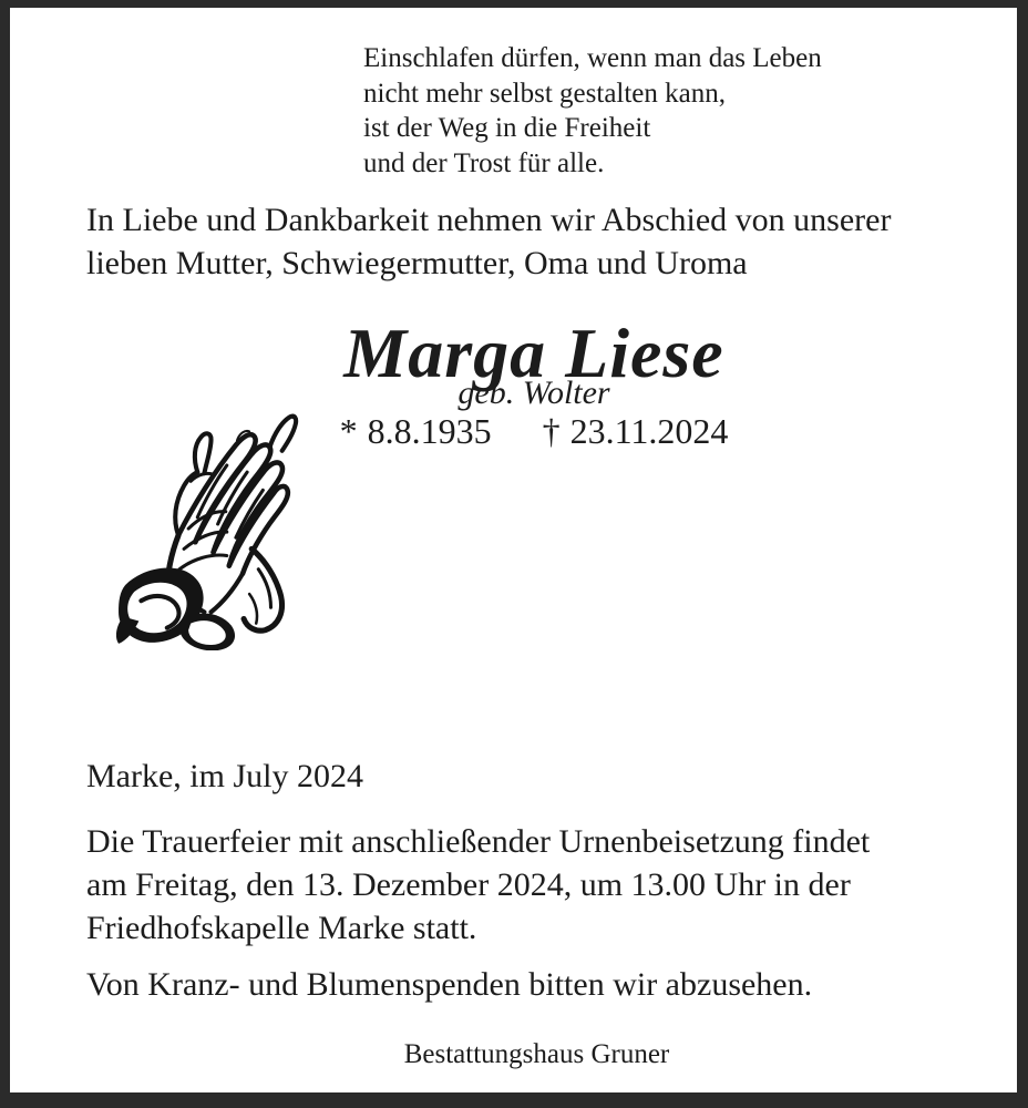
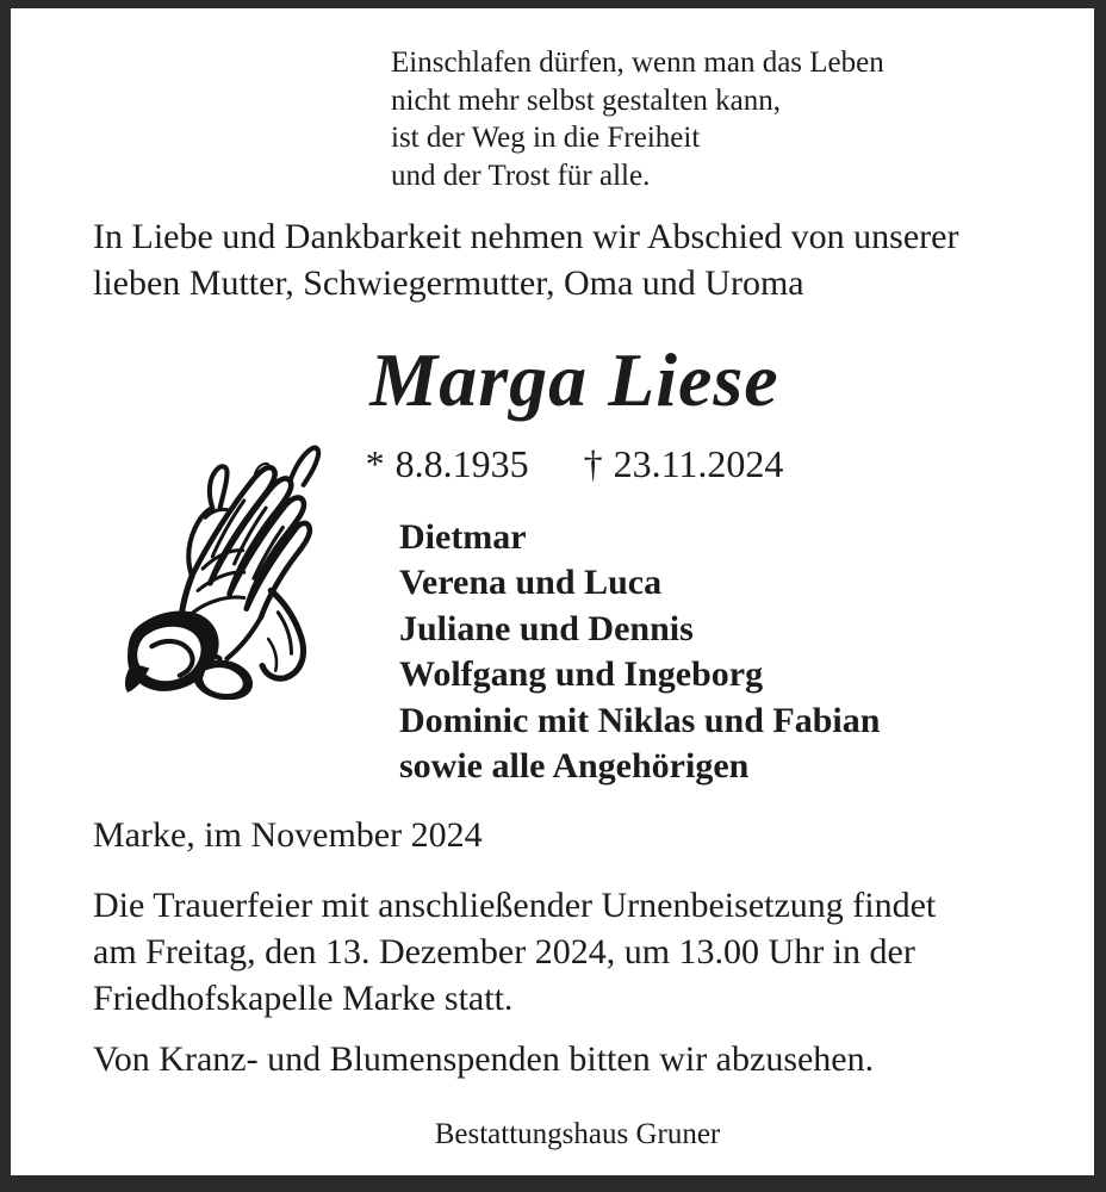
  Einschlafen dürfen, wenn man das Leben
  nicht mehr selbst gestalten kann,
  ist der Weg in die Freiheit
  und der Trost für alle.
  In Liebe und Dankbarkeit nehmen wir Abschied von unserer
  lieben Mutter, Schwiegermutter, Oma und Uroma
  Marga Liese
- geb. Wolter
  * 8.8.1935 † 23.11.2024
+ Dietmar
+ Verena und Luca
+ Juliane und Dennis
+ Wolfgang und Ingeborg
+ Dominic mit Niklas und Fabian
+ sowie alle Angehörigen
- Marke, im July 2024
+ Marke, im November 2024
  Die Trauerfeier mit anschließender Urnenbeisetzung findet
  am Freitag, den 13. Dezember 2024, um 13.00 Uhr in der
  Friedhofskapelle Marke statt.
  Von Kranz- und Blumenspenden bitten wir abzusehen.
  Bestattungshaus Gruner
